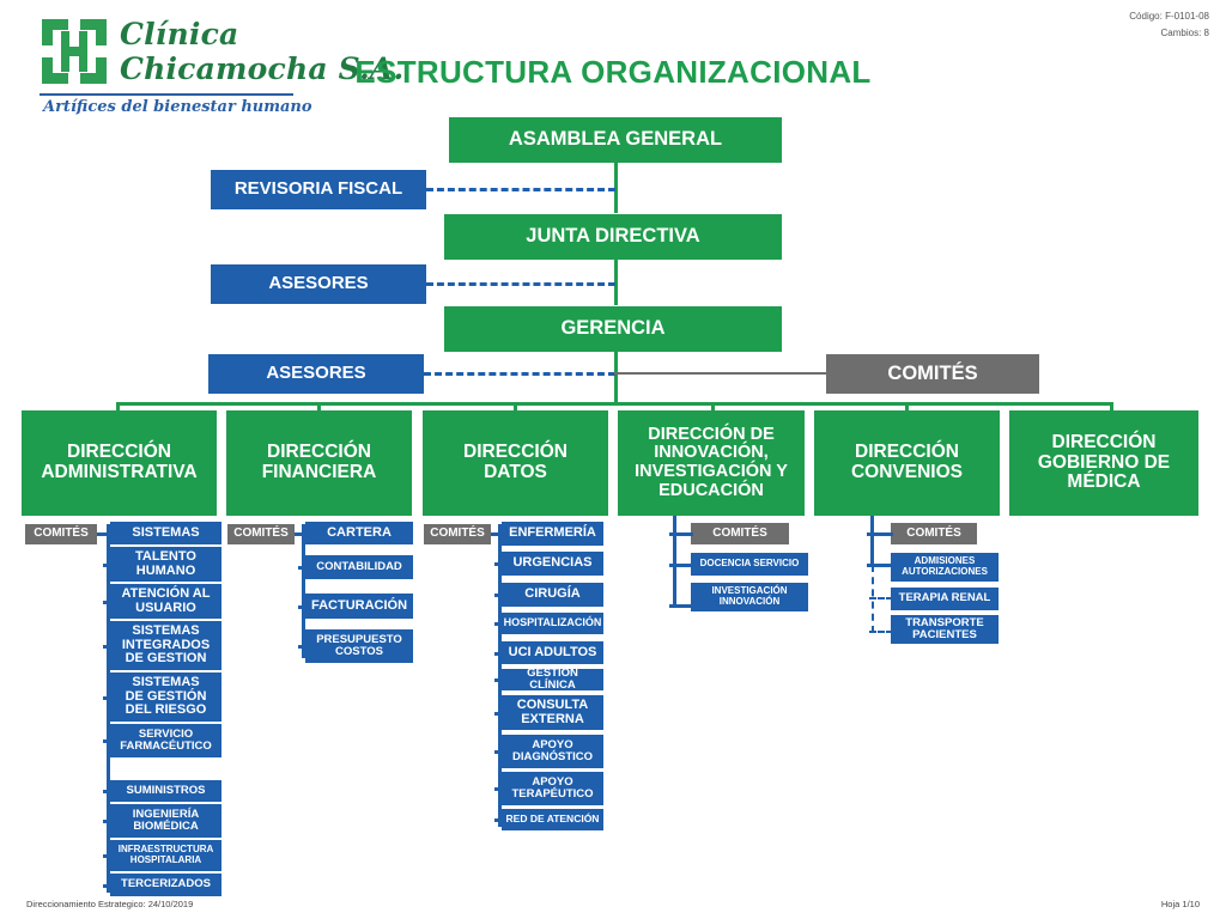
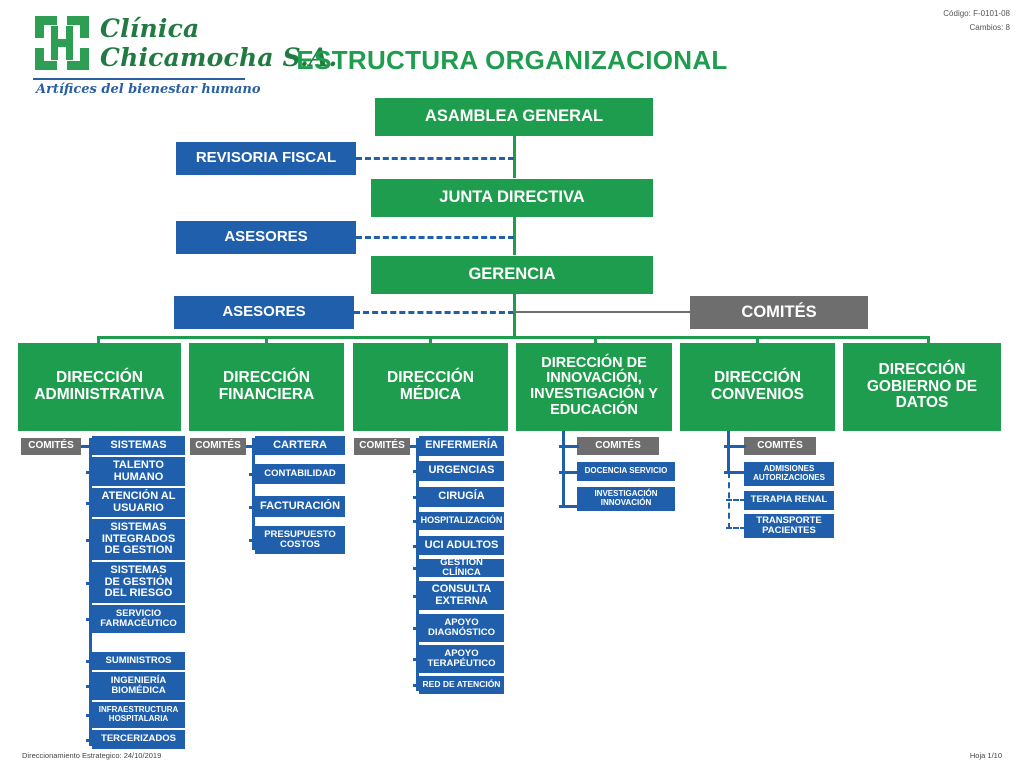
  Clínica
  Chicamocha S.A.
  Artífices del bienestar humano
  Código: F-0101-08
  Cambios: 8
  ESTRUCTURA ORGANIZACIONAL
  Direccionamiento Estrategico: 24/10/2019
  Hoja 1/10
  ASAMBLEA GENERAL
  JUNTA DIRECTIVA
  GERENCIA
  REVISORIA FISCAL
  ASESORES
  ASESORES
  COMITÉS
  DIRECCIÓN
  ADMINISTRATIVA
  DIRECCIÓN
  FINANCIERA
  DIRECCIÓN
- DATOS
+ MÉDICA
  DIRECCIÓN DE
  INNOVACIÓN,
  INVESTIGACIÓN Y
  EDUCACIÓN
  DIRECCIÓN
  CONVENIOS
  DIRECCIÓN
  GOBIERNO DE
- MÉDICA
+ DATOS
  COMITÉS
  SISTEMAS
  TALENTO
  HUMANO
  ATENCIÓN AL
  USUARIO
  SISTEMAS
  INTEGRADOS
  DE GESTION
  SISTEMAS
  DE GESTIÓN
  DEL RIESGO
  SERVICIO
  FARMACÉUTICO
  SUMINISTROS
  INGENIERÍA
  BIOMÉDICA
  INFRAESTRUCTURA
  HOSPITALARIA
  TERCERIZADOS
  COMITÉS
  CARTERA
  CONTABILIDAD
  FACTURACIÓN
  PRESUPUESTO
  COSTOS
  COMITÉS
  ENFERMERÍA
  URGENCIAS
  CIRUGÍA
  HOSPITALIZACIÓN
  UCI ADULTOS
  GESTIÓN CLÍNICA
  CONSULTA
  EXTERNA
  APOYO
  DIAGNÓSTICO
  APOYO
  TERAPÉUTICO
  RED DE ATENCIÓN
  COMITÉS
  DOCENCIA SERVICIO
  INVESTIGACIÓN
  INNOVACIÓN
  COMITÉS
  ADMISIONES
  AUTORIZACIONES
  TERAPIA RENAL
  TRANSPORTE
  PACIENTES
